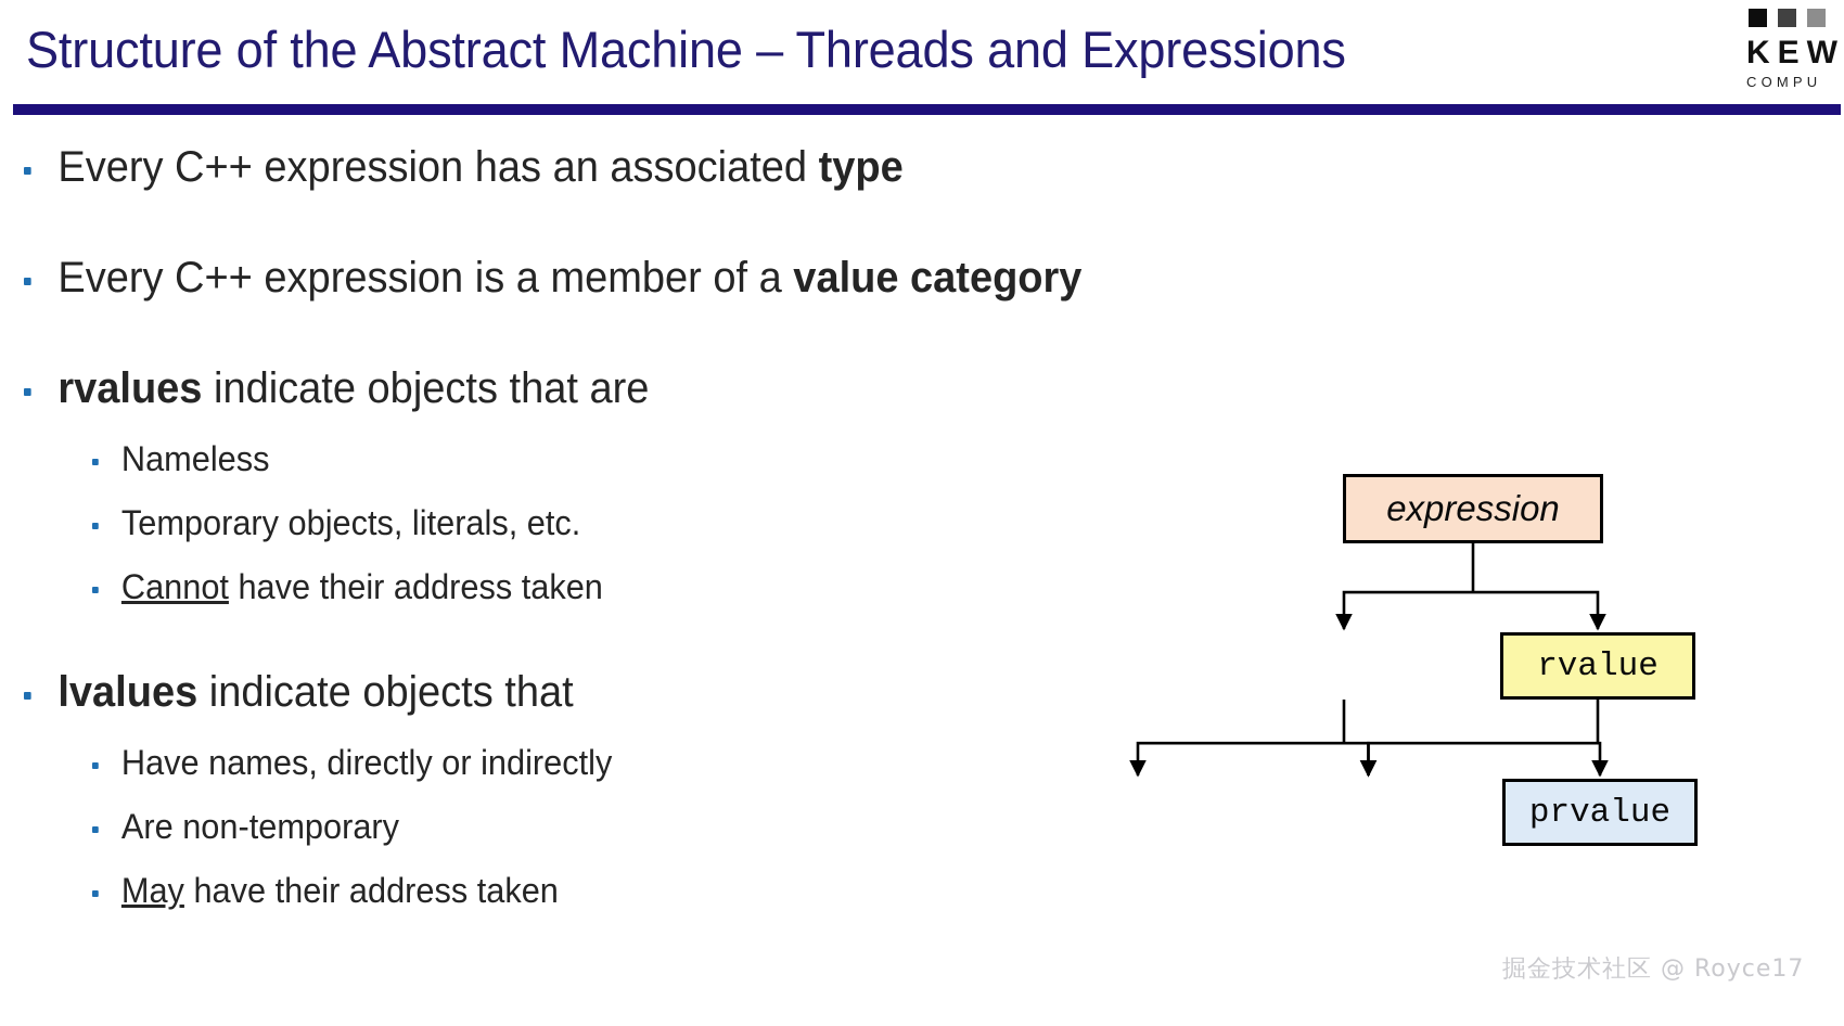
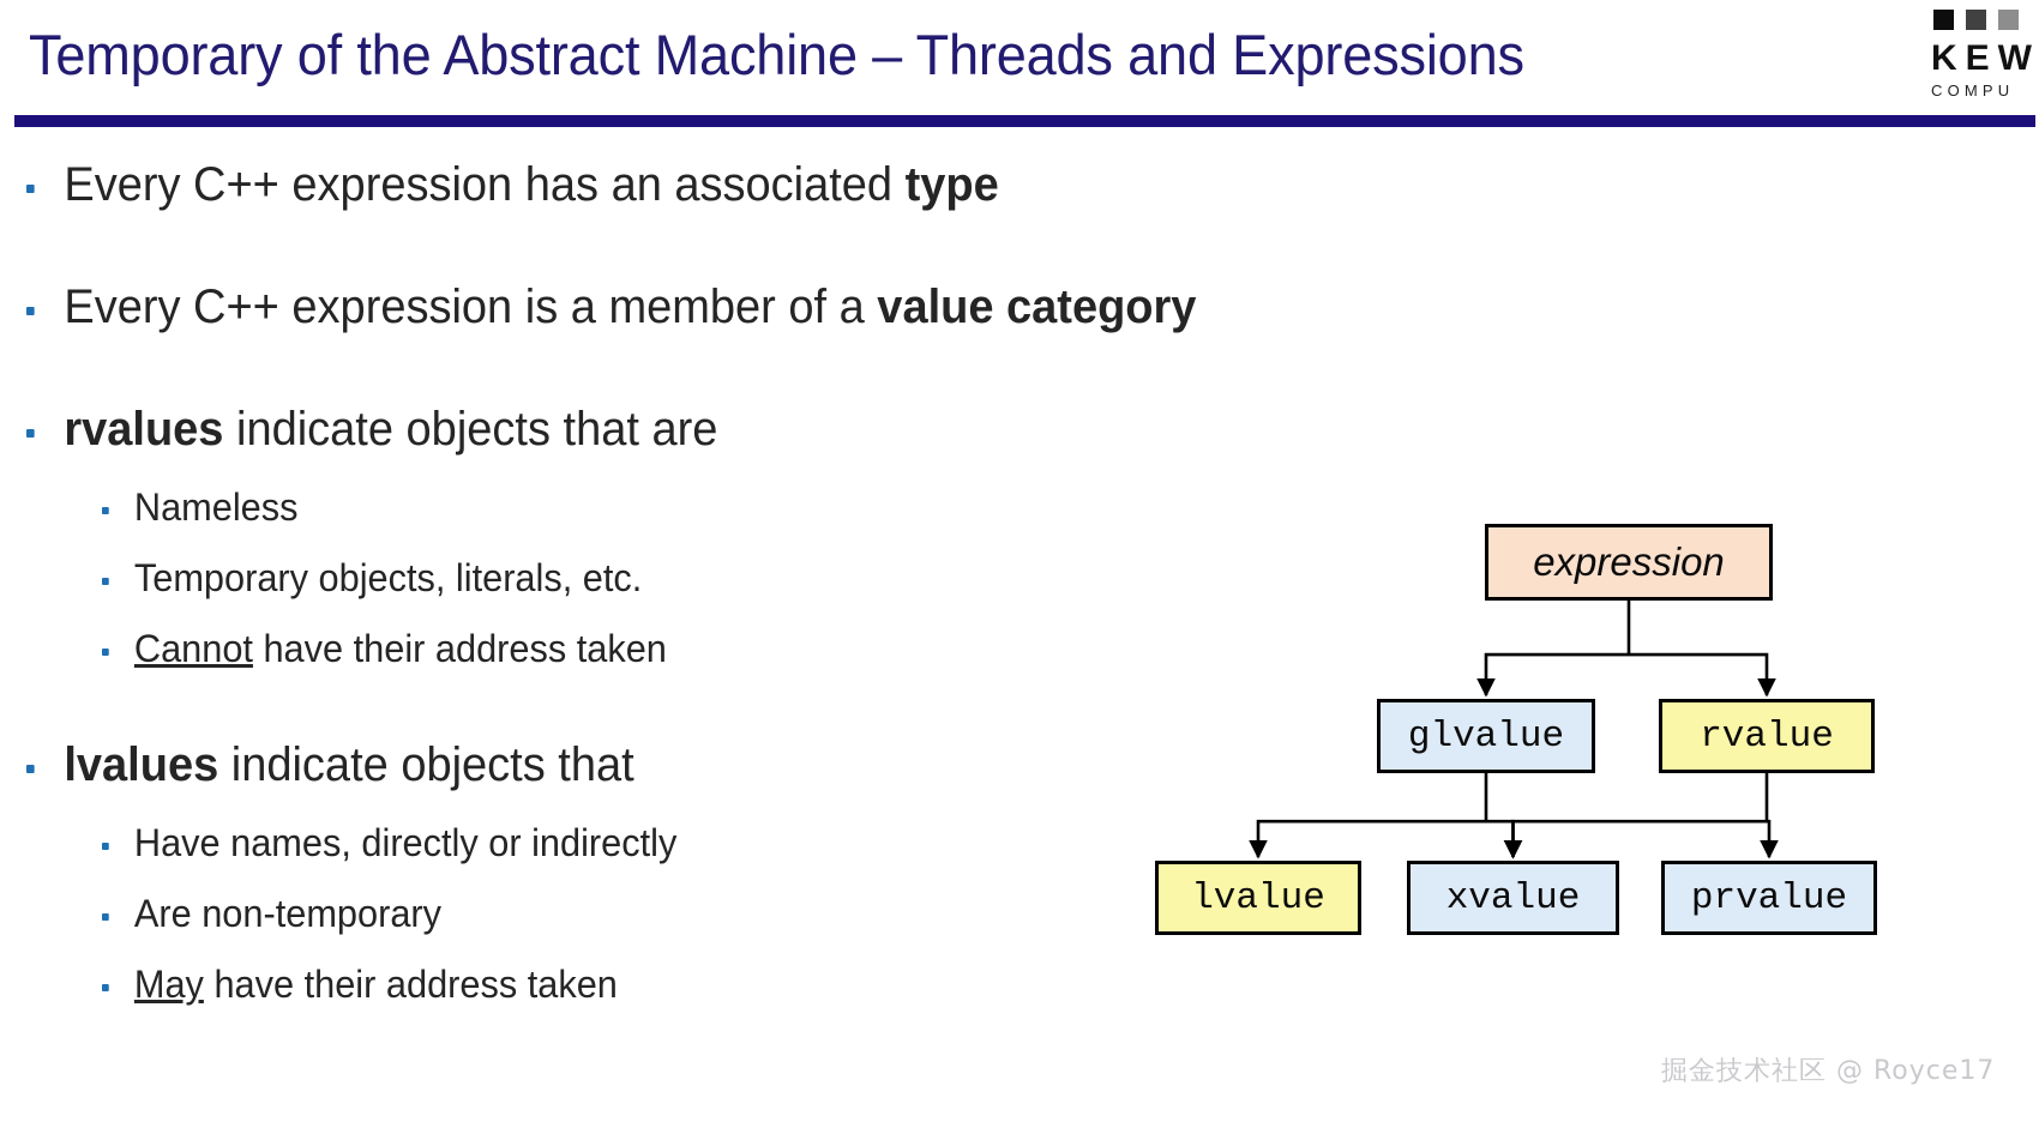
- Structure of the Abstract Machine – Threads and Expressions
+ Temporary of the Abstract Machine – Threads and Expressions
  KEW
  COMPU
  Every C++ expression has an associated type
  Every C++ expression is a member of a value category
  rvalues indicate objects that are
  Nameless
  Temporary objects, literals, etc.
  Cannot have their address taken
  lvalues indicate objects that
  Have names, directly or indirectly
  Are non-temporary
  May have their address taken
  expression
+ glvalue
  rvalue
+ lvalue
+ xvalue
  prvalue
  掘金技术社区 @ Royce17
